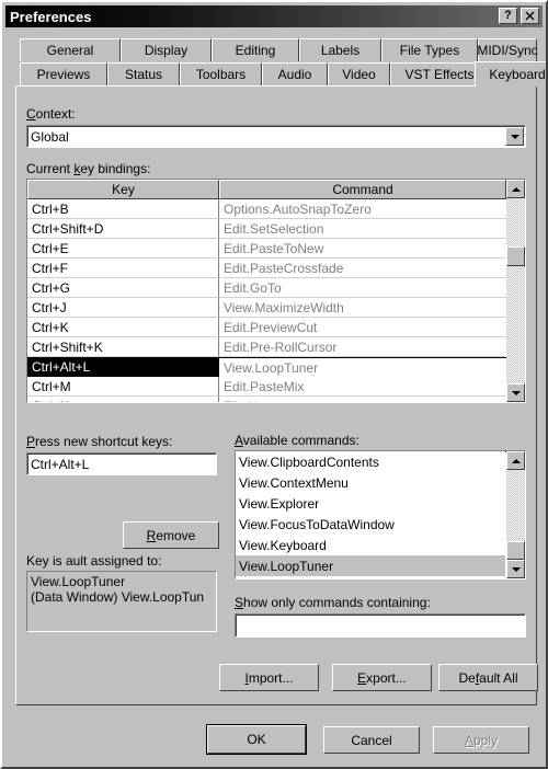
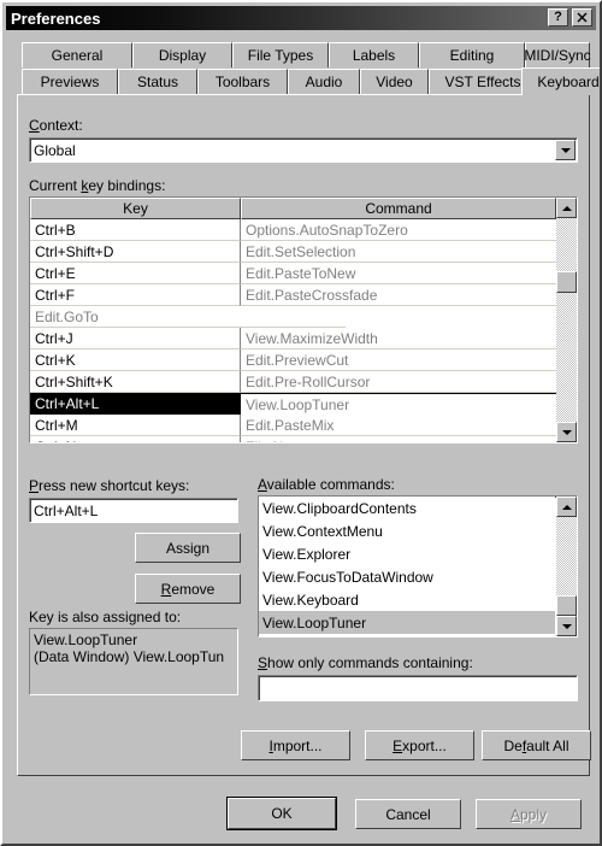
  Preferences
  ?
  General
  Display
- Editing
+ File Types
  Labels
- File Types
+ Editing
  MIDI/Sync
  Previews
  Status
  Toolbars
  Audio
  Video
  VST Effects
  Keyboard
  Context:
  Global
  Current key bindings:
  Key
  Command
  Ctrl+B
  Options.AutoSnapToZero
  Ctrl+Shift+D
  Edit.SetSelection
  Ctrl+E
  Edit.PasteToNew
  Ctrl+F
  Edit.PasteCrossfade
- Ctrl+G
  Edit.GoTo
  Ctrl+J
  View.MaximizeWidth
  Ctrl+K
  Edit.PreviewCut
  Ctrl+Shift+K
  Edit.Pre-RollCursor
  Ctrl+Alt+L
  View.LoopTuner
  Ctrl+M
  Edit.PasteMix
  Press new shortcut keys:
  Ctrl+Alt+L
+ Assign
  Remove
- Key is ault assigned to:
+ Key is also assigned to:
  View.LoopTuner
  (Data Window) View.LoopTun
  Available commands:
  View.ClipboardContents
  View.ContextMenu
  View.Explorer
  View.FocusToDataWindow
  View.Keyboard
  View.LoopTuner
  Show only commands containing:
  Import...
  Export...
  Default All
  OK
  Cancel
  Apply
